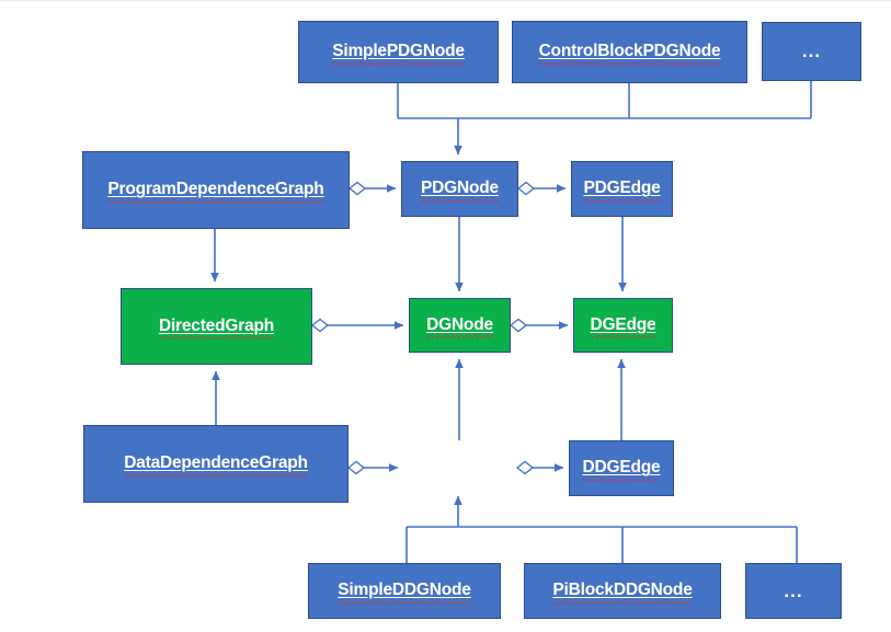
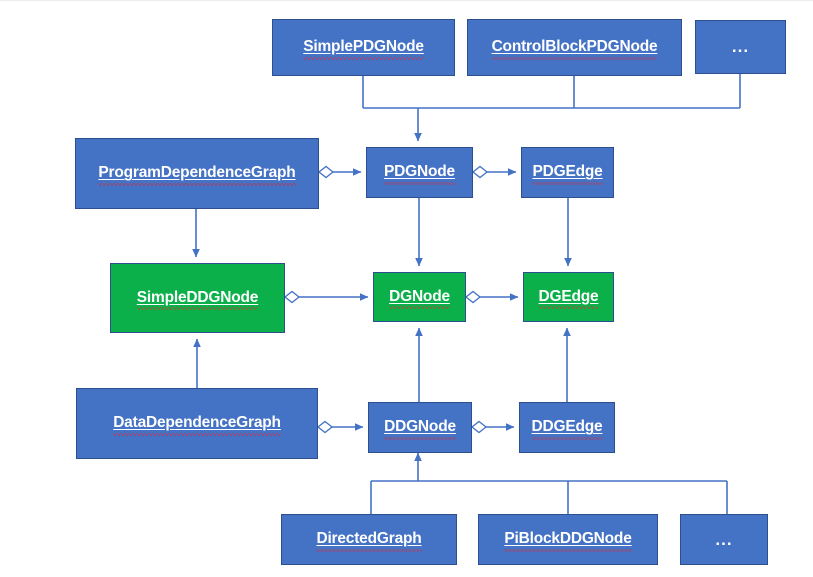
  SimplePDGNode
  ControlBlockPDGNode
  ...
  ProgramDependenceGraph
  PDGNode
  PDGEdge
- DirectedGraph
+ SimpleDDGNode
  DGNode
  DGEdge
  DataDependenceGraph
+ DDGNode
  DDGEdge
- SimpleDDGNode
+ DirectedGraph
  PiBlockDDGNode
  ...
